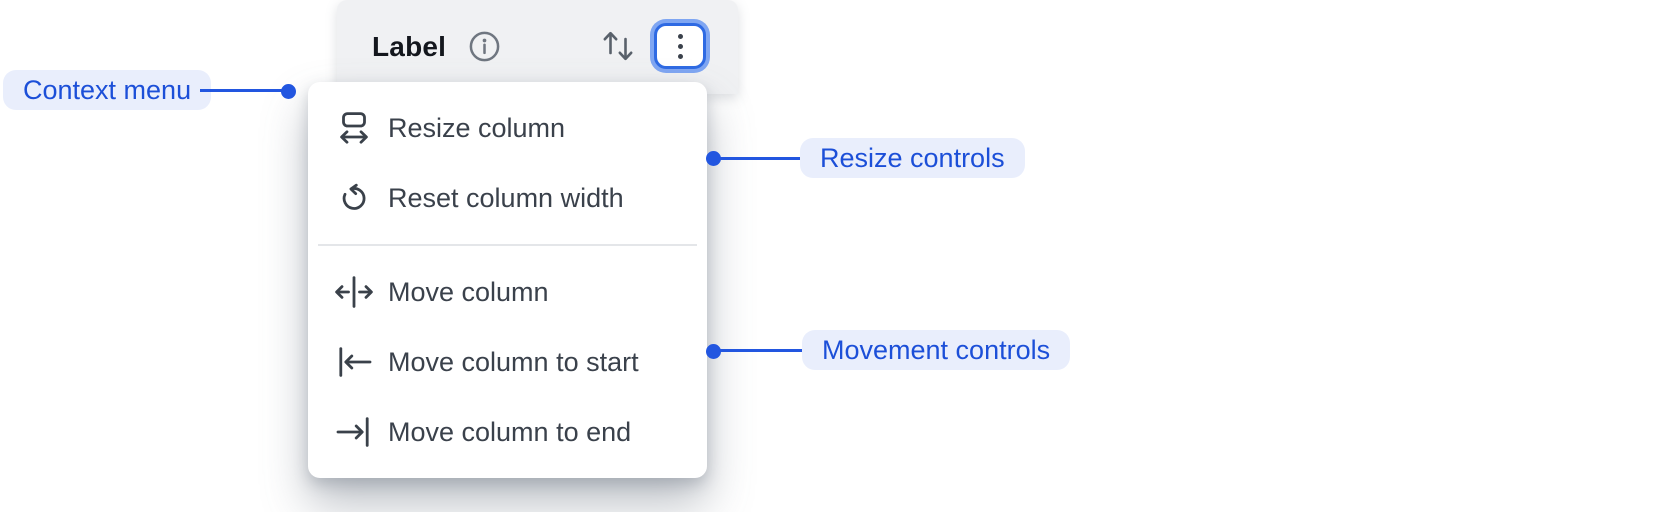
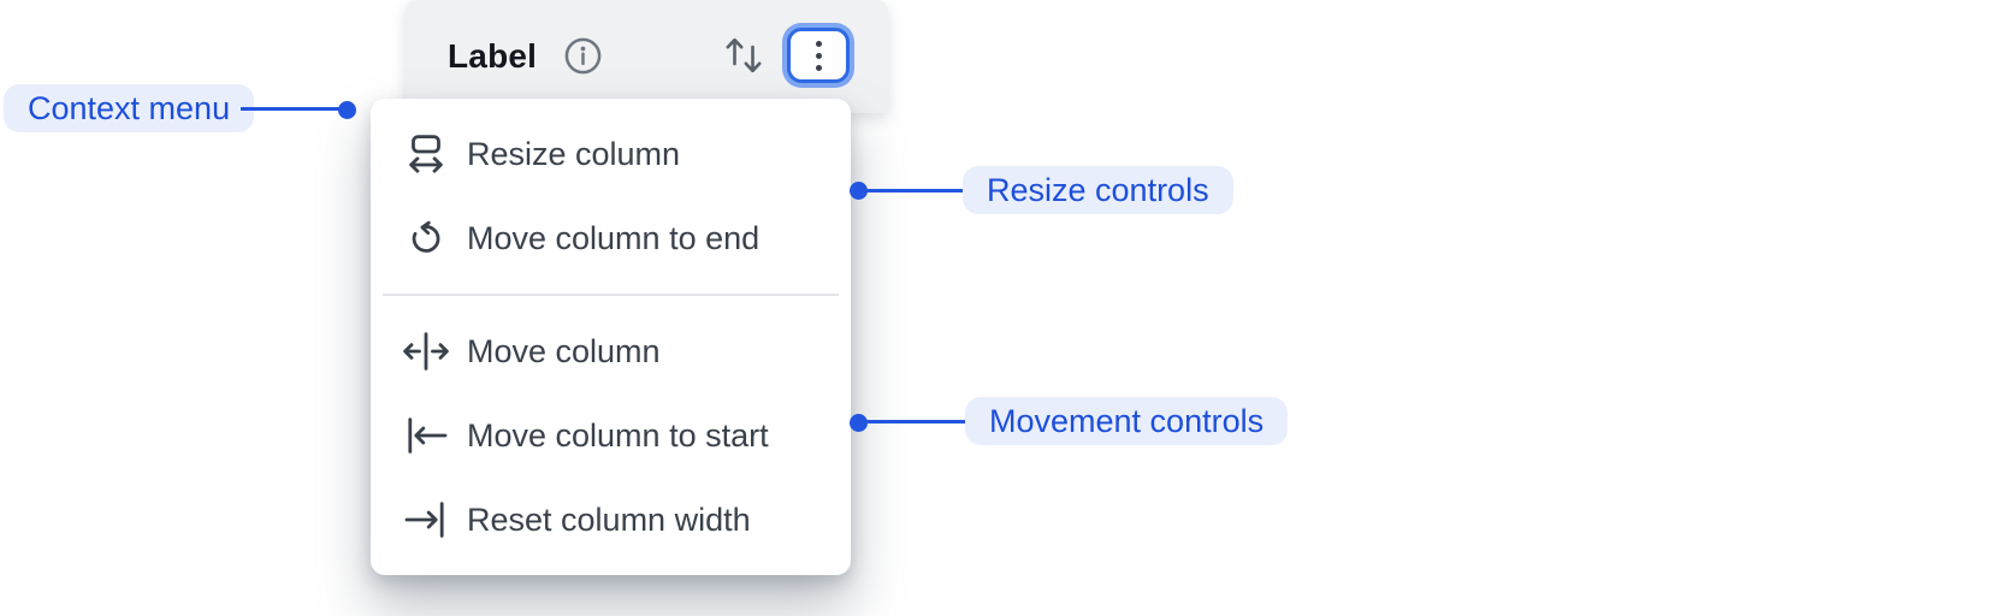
  Label
  Resize column
- Reset column width
+ Move column to end
  Move column
  Move column to start
- Move column to end
+ Reset column width
  Context menu
  Resize controls
  Movement controls
